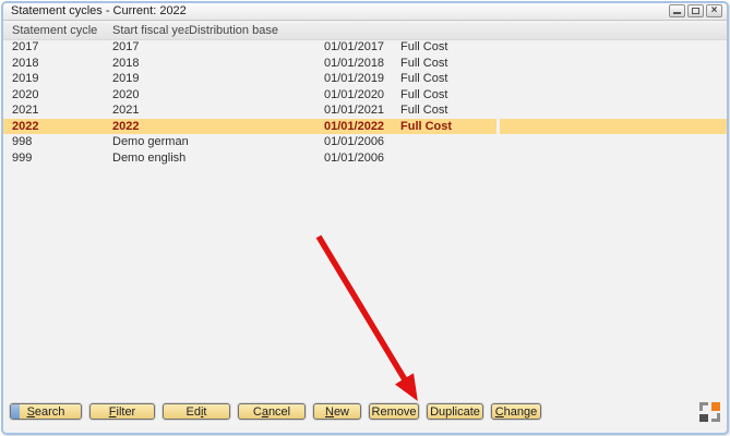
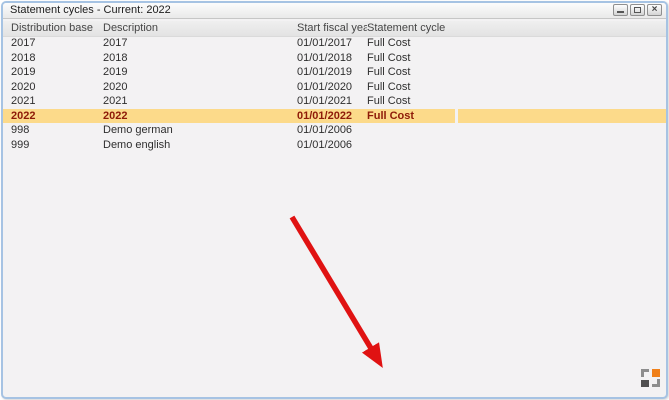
  Statement cycles - Current: 2022
  ×
- Statement cycle
+ Distribution base
+ Description
  Start fiscal yea
- Distribution base
+ Statement cycle
  2017
  2017
  01/01/2017
  Full Cost
  2018
  2018
  01/01/2018
  Full Cost
  2019
  2019
  01/01/2019
  Full Cost
  2020
  2020
  01/01/2020
  Full Cost
  2021
  2021
  01/01/2021
  Full Cost
  2022
  2022
  01/01/2022
  Full Cost
  998
  Demo german
  01/01/2006
  999
  Demo english
  01/01/2006
- Search
- Filter
- Edit
- Cancel
- New
- Remove
- Duplicate
- Change
